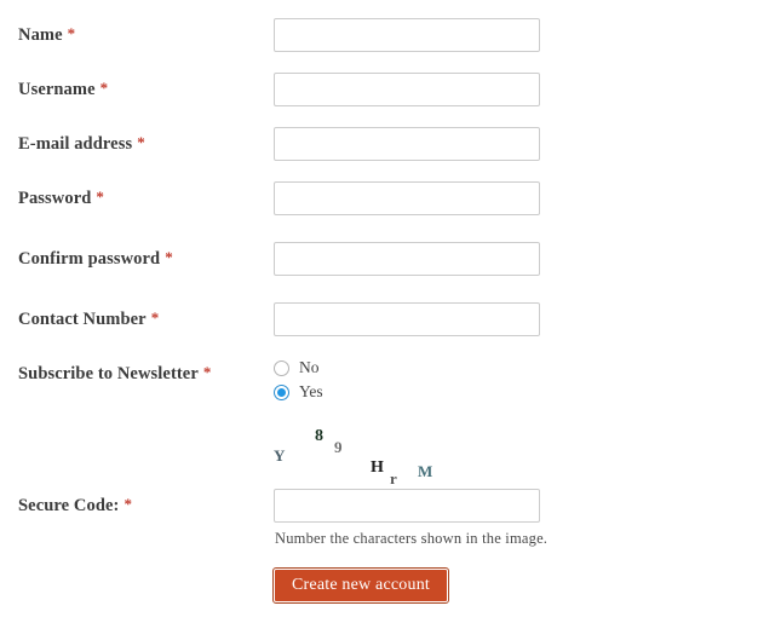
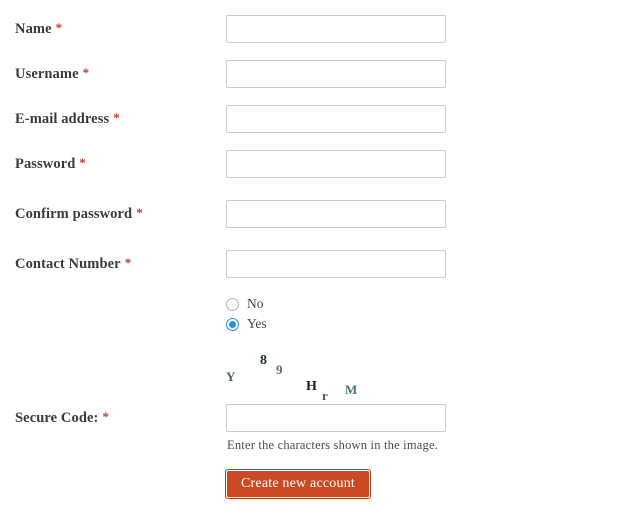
  Name *
  Username *
  E-mail address *
  Password *
  Confirm password *
  Contact Number *
- Subscribe to Newsletter *
  No
  Yes
  Y
  8
  9
  H
  r
  M
  Secure Code: *
- Number the characters shown in the image.
+ Enter the characters shown in the image.
  Create new account
